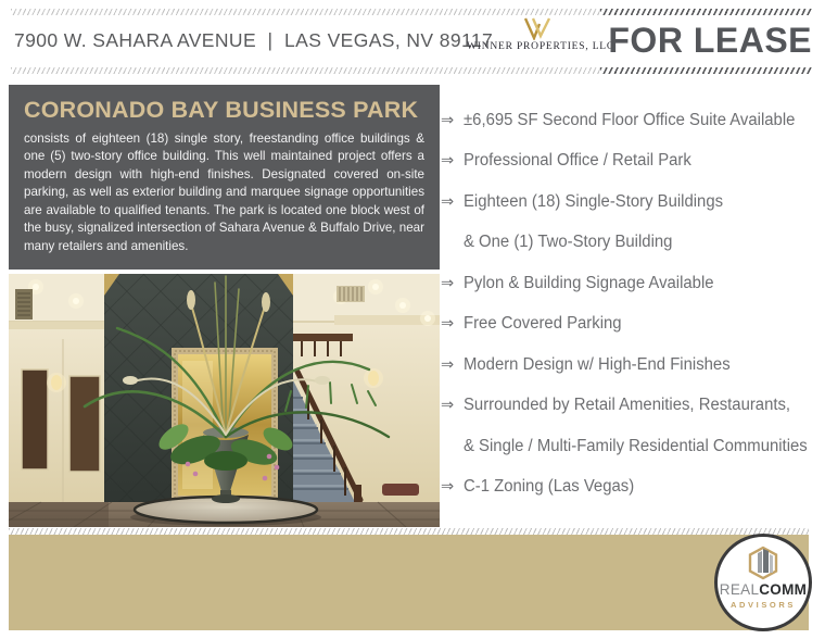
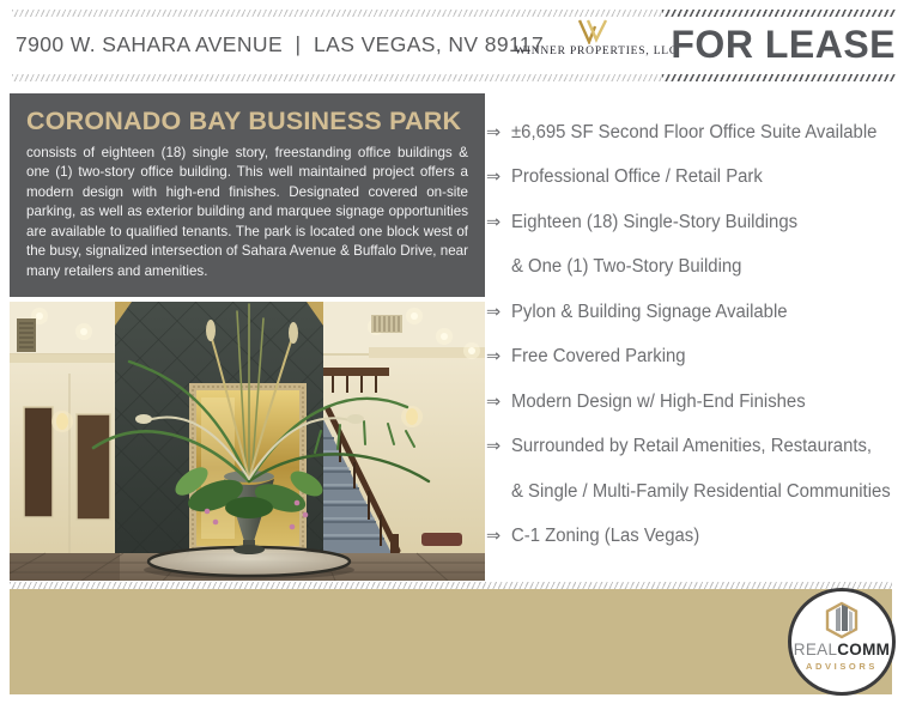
  7900 W. SAHARA AVENUE | LAS VEGAS, NV 89117
  WINNER PROPERTIES, LL
  FOR LEASE
  CORONADO BAY BUSINESS PARK
- consists of eighteen (18) single story, freestanding office buildings & one (5) two-story office building. This well maintained project offers a modern design with high-end finishes. Designated covered on-site parking, as well as exterior building and marquee signage opportunities are available to qualified tenants. The park is located one block west of the busy, signalized intersection of Sahara Avenue & Buffalo Drive, near many retailers and amenities.
+ consists of eighteen (18) single story, freestanding office buildings & one (1) two-story office building. This well maintained project offers a modern design with high-end finishes. Designated covered on-site parking, as well as exterior building and marquee signage opportunities are available to qualified tenants. The park is located one block west of the busy, signalized intersection of Sahara Avenue & Buffalo Drive, near many retailers and amenities.
  ⇒
  ±6,695 SF Second Floor Office Suite Available
  ⇒
  Professional Office / Retail Park
  ⇒
  Eighteen (18) Single-Story Buildings
  & One (1) Two-Story Building
  ⇒
  Pylon & Building Signage Available
  ⇒
  Free Covered Parking
  ⇒
  Modern Design w/ High-End Finishes
  ⇒
  Surrounded by Retail Amenities, Restaurants,
  & Single / Multi-Family Residential Communities
  ⇒
  C-1 Zoning (Las Vegas)
  REALCOMM
  ADVISORS
